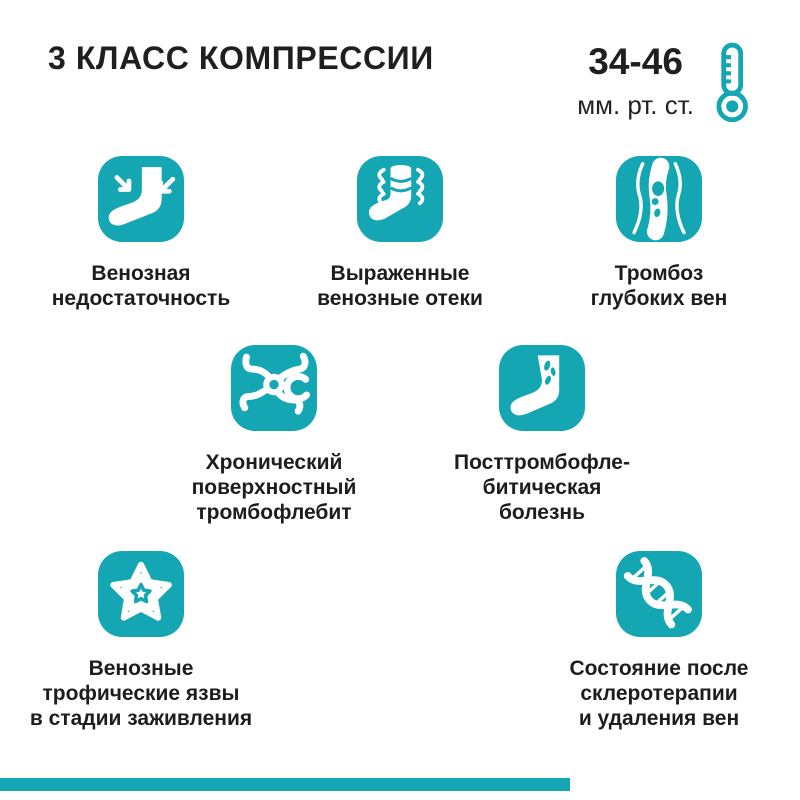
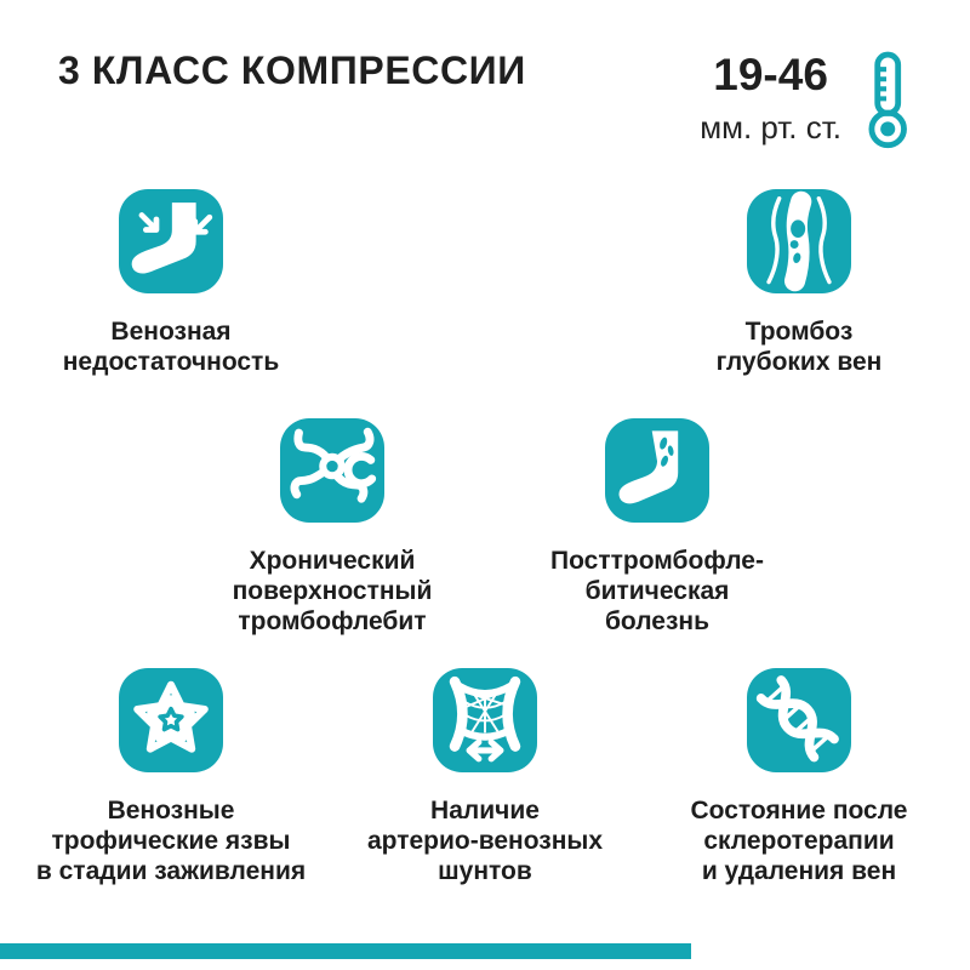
  3 КЛАСС КОМПРЕССИИ
- 34-46
+ 19-46
  мм. рт. ст.
  Венозная
  недостаточность
- Выраженные
- венозные отеки
  Тромбоз
  глубоких вен
  Хронический
  поверхностный
  тромбофлебит
  Посттромбофле-
  битическая
  болезнь
  Венозные
  трофические язвы
  в стадии заживления
+ Наличие
+ артерио-венозных
+ шунтов
  Состояние после
  склеротерапии
  и удаления вен
